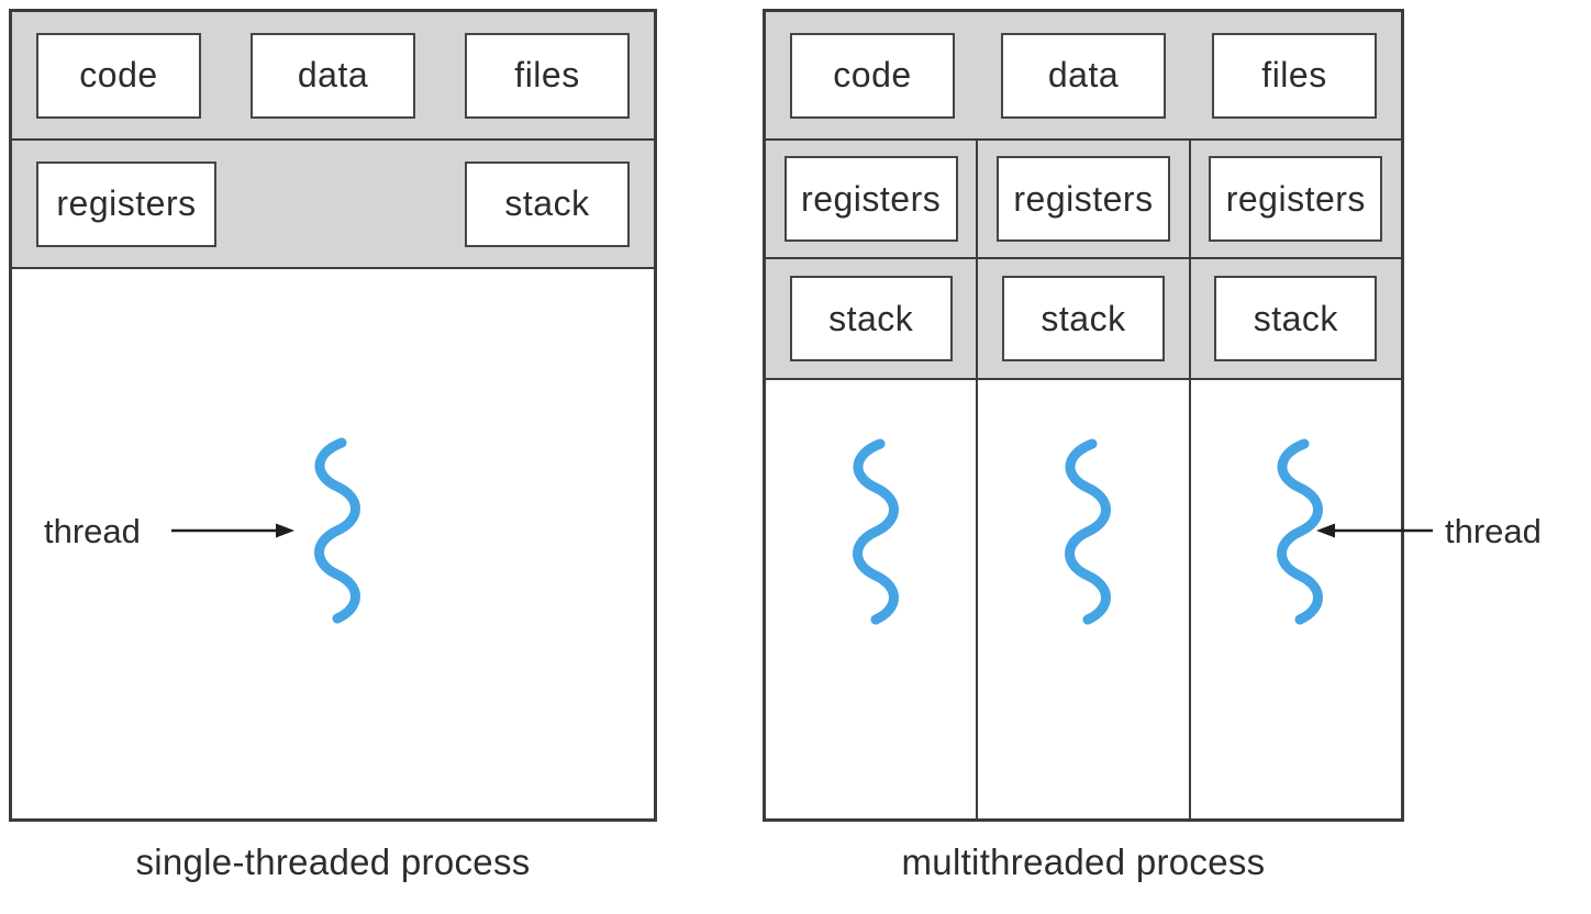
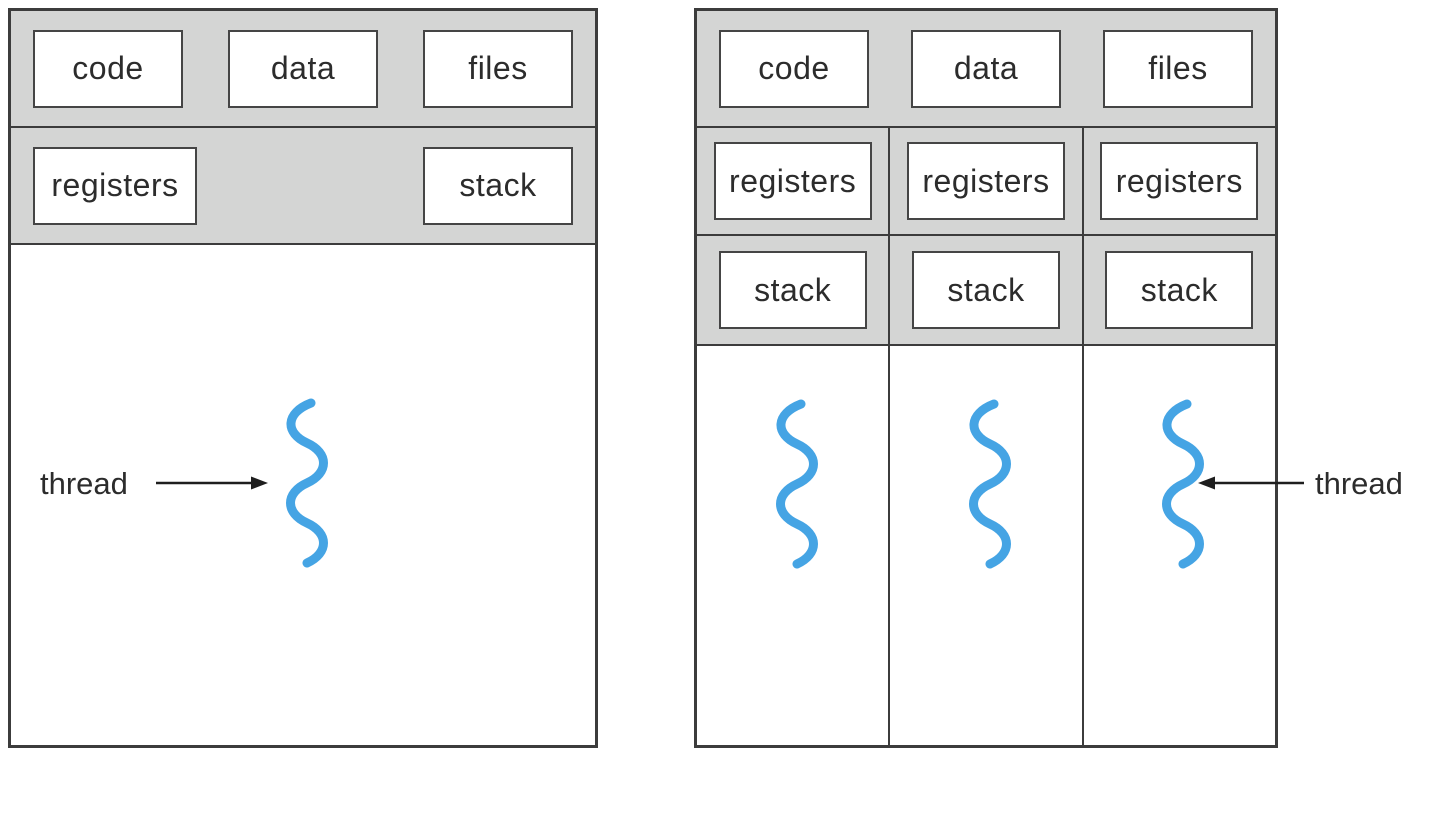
  code
  data
  files
  registers
  stack
  thread
  code
  data
  files
  registers
  stack
  registers
  stack
  registers
  stack
  thread
- single-threaded process
- multithreaded process
